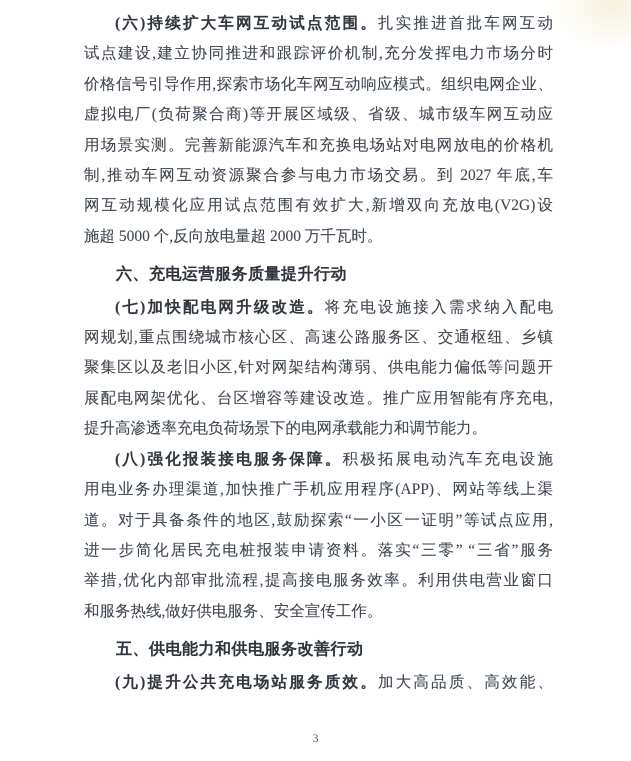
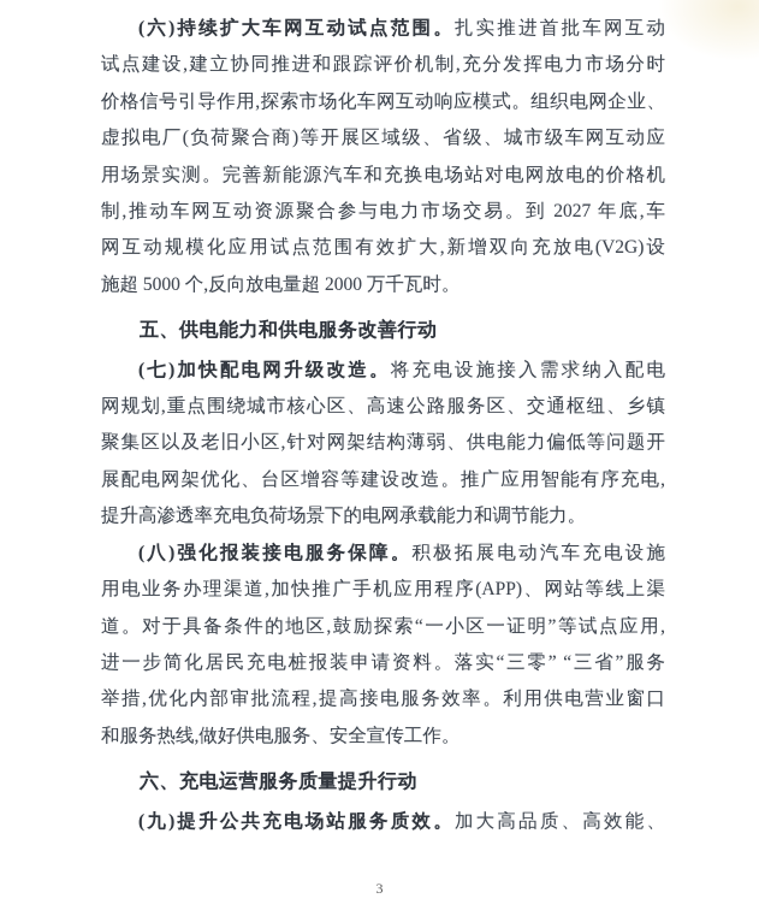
  (六)持续扩大车网互动试点范围。扎实推进首批车网互动
  试点建设,建立协同推进和跟踪评价机制,充分发挥电力市场分时
  价格信号引导作用,探索市场化车网互动响应模式。组织电网企业、
  虚拟电厂(负荷聚合商)等开展区域级、省级、城市级车网互动应
  用场景实测。完善新能源汽车和充换电场站对电网放电的价格机
  制,推动车网互动资源聚合参与电力市场交易。到 2027 年底,车
  网互动规模化应用试点范围有效扩大,新增双向充放电(V2G)设
  施超 5000 个,反向放电量超 2000 万千瓦时。
- 六、充电运营服务质量提升行动
+ 五、供电能力和供电服务改善行动
  (七)加快配电网升级改造。将充电设施接入需求纳入配电
  网规划,重点围绕城市核心区、高速公路服务区、交通枢纽、乡镇
  聚集区以及老旧小区,针对网架结构薄弱、供电能力偏低等问题开
  展配电网架优化、台区增容等建设改造。推广应用智能有序充电,
  提升高渗透率充电负荷场景下的电网承载能力和调节能力。
  (八)强化报装接电服务保障。积极拓展电动汽车充电设施
  用电业务办理渠道,加快推广手机应用程序(APP)、网站等线上渠
  道。对于具备条件的地区,鼓励探索“一小区一证明”等试点应用,
  进一步简化居民充电桩报装申请资料。落实“三零” “三省”服务
  举措,优化内部审批流程,提高接电服务效率。利用供电营业窗口
  和服务热线,做好供电服务、安全宣传工作。
- 五、供电能力和供电服务改善行动
+ 六、充电运营服务质量提升行动
  (九)提升公共充电场站服务质效。加大高品质、高效能、
  3
